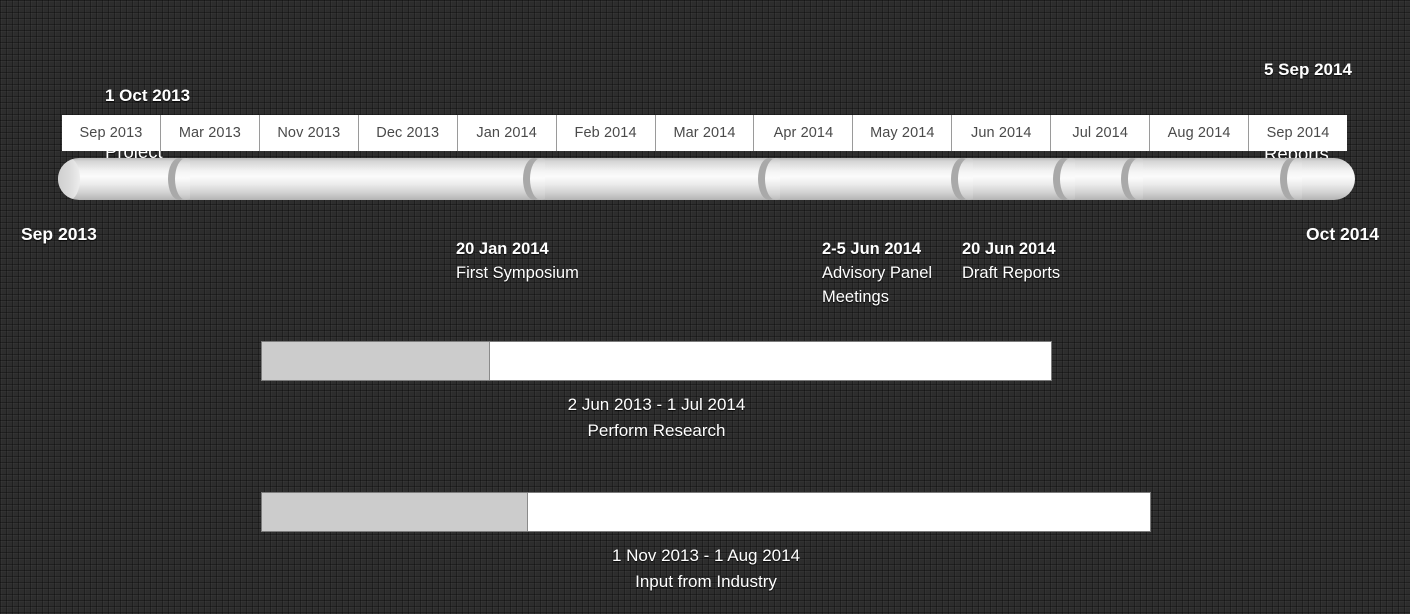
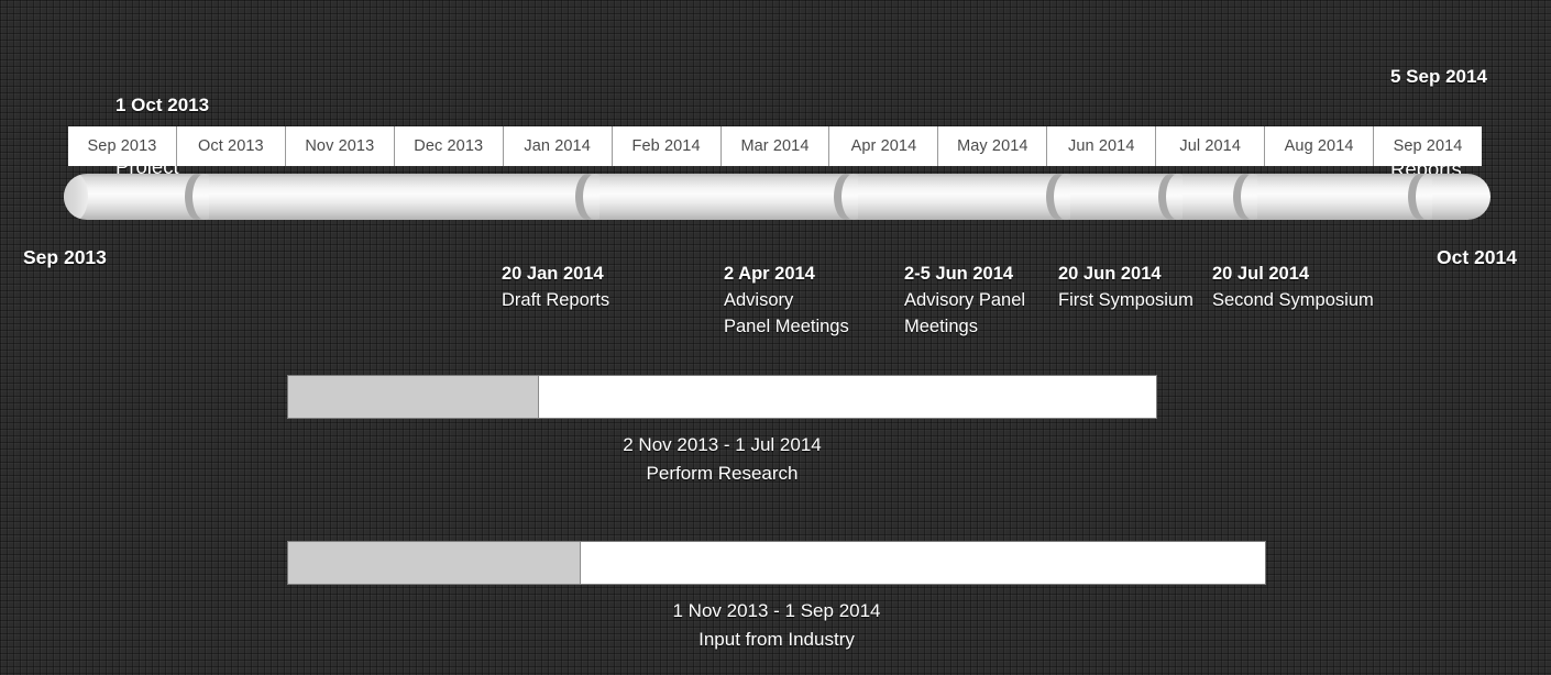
  1 Oct 2013
  Project
  5 Sep 2014
  Reports
  Sep 2013
- Mar 2013
+ Oct 2013
  Nov 2013
  Dec 2013
  Jan 2014
  Feb 2014
  Mar 2014
  Apr 2014
  May 2014
  Jun 2014
  Jul 2014
  Aug 2014
  Sep 2014
  Sep 2013
  Oct 2014
  20 Jan 2014
- First Symposium
+ Draft Reports
+ 2 Apr 2014
+ Advisory
+ Panel Meetings
  2-5 Jun 2014
  Advisory Panel
  Meetings
  20 Jun 2014
- Draft Reports
+ First Symposium
+ 20 Jul 2014
+ Second Symposium
- 2 Jun 2013 - 1 Jul 2014
+ 2 Nov 2013 - 1 Jul 2014
  Perform Research
- 1 Nov 2013 - 1 Aug 2014
+ 1 Nov 2013 - 1 Sep 2014
  Input from Industry
